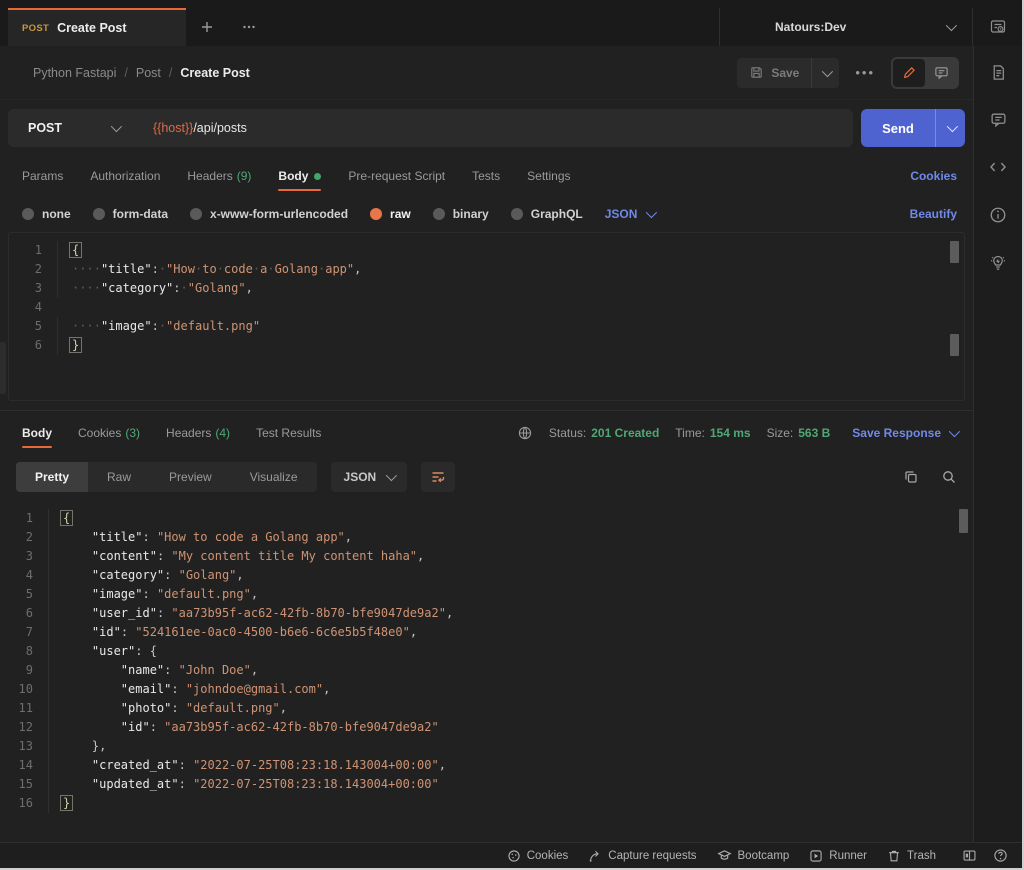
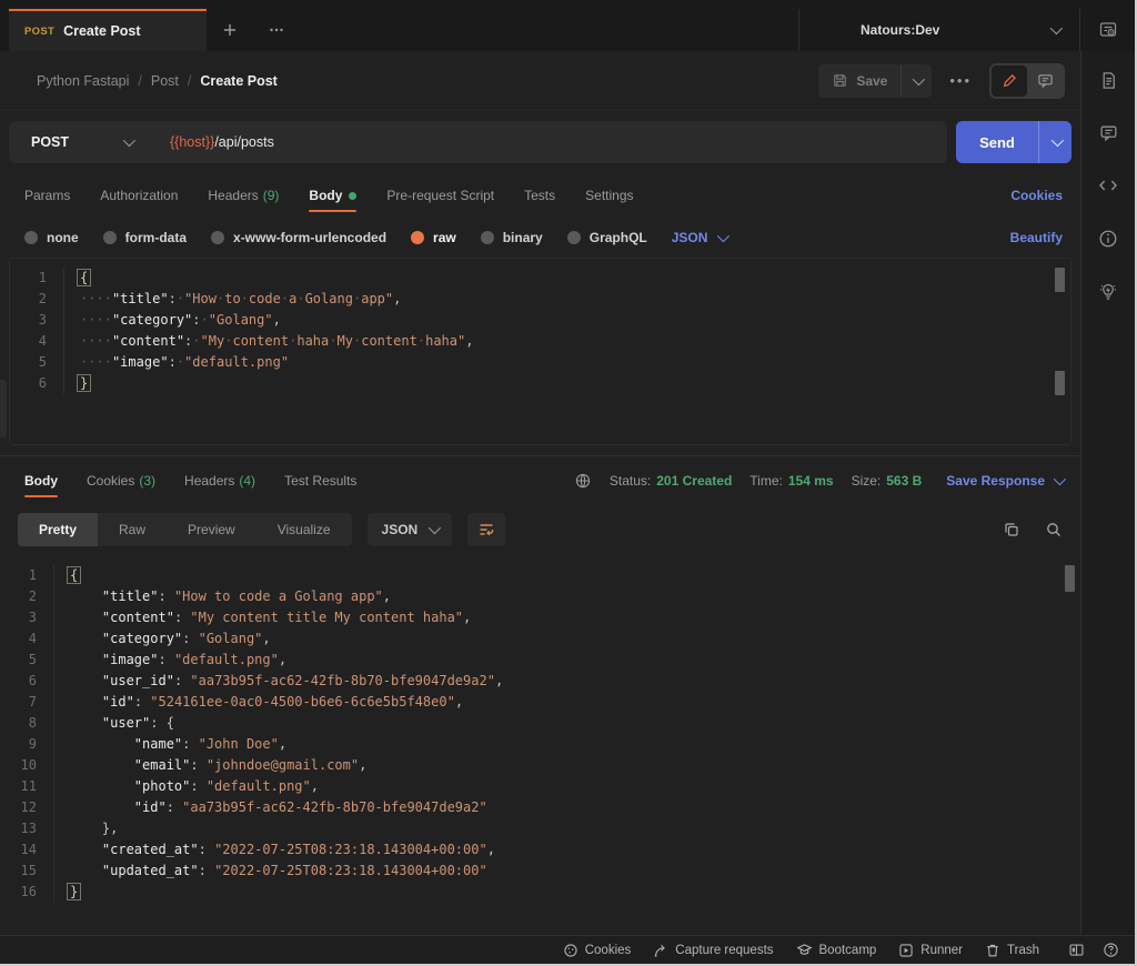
  POST
  Create Post
  Natours:Dev
  Python Fastapi
  /
  Post
  /
  Create Post
  Save
  •••
  POST
  {{host}}/api/posts
  Send
  Params
  Authorization
  Headers (9)
  Body
  Pre-request Script
  Tests
  Settings
  Cookies
  none
  form-data
  x-www-form-urlencoded
  raw
  binary
  GraphQL
  JSON
  Beautify
  1
  {
  2
  ····"title":·"How·to·code·a·Golang·app",
  3
  ····"category":·"Golang",
  4
+ ····"content":·"My·content·haha·My·content·haha",
  5
  ····"image":·"default.png"
  6
  }
  Body
  Cookies (3)
  Headers (4)
  Test Results
  Status:
  201 Created
  Time:
  154 ms
  Size:
  563 B
  Save Response
  Pretty
  Raw
  Preview
  Visualize
  JSON
  1
  {
  2
  "title": "How to code a Golang app",
  3
  "content": "My content title My content haha",
  4
  "category": "Golang",
  5
  "image": "default.png",
  6
  "user_id": "aa73b95f-ac62-42fb-8b70-bfe9047de9a2",
  7
  "id": "524161ee-0ac0-4500-b6e6-6c6e5b5f48e0",
  8
  "user": {
  9
  "name": "John Doe",
  10
  "email": "johndoe@gmail.com",
  11
  "photo": "default.png",
  12
  "id": "aa73b95f-ac62-42fb-8b70-bfe9047de9a2"
  13
  },
  14
  "created_at": "2022-07-25T08:23:18.143004+00:00",
  15
  "updated_at": "2022-07-25T08:23:18.143004+00:00"
  16
  }
  Cookies
  Capture requests
  Bootcamp
  Runner
  Trash
